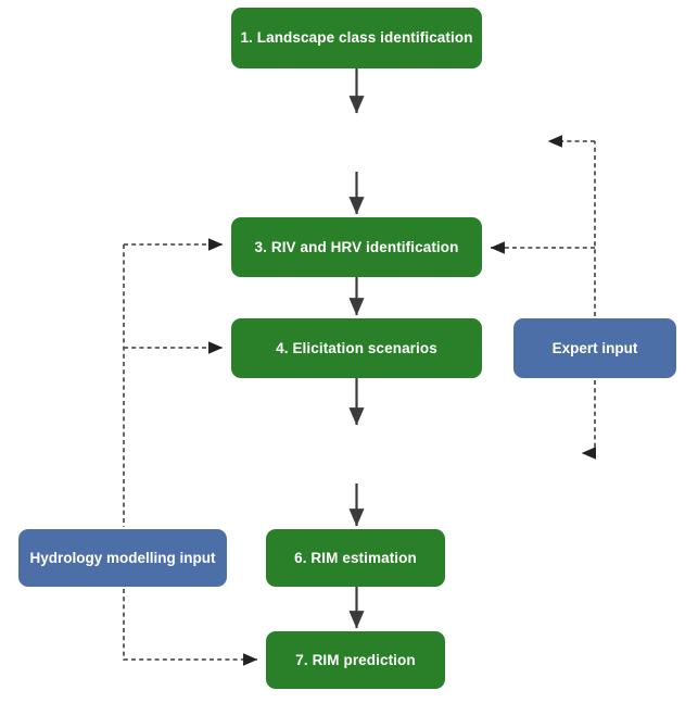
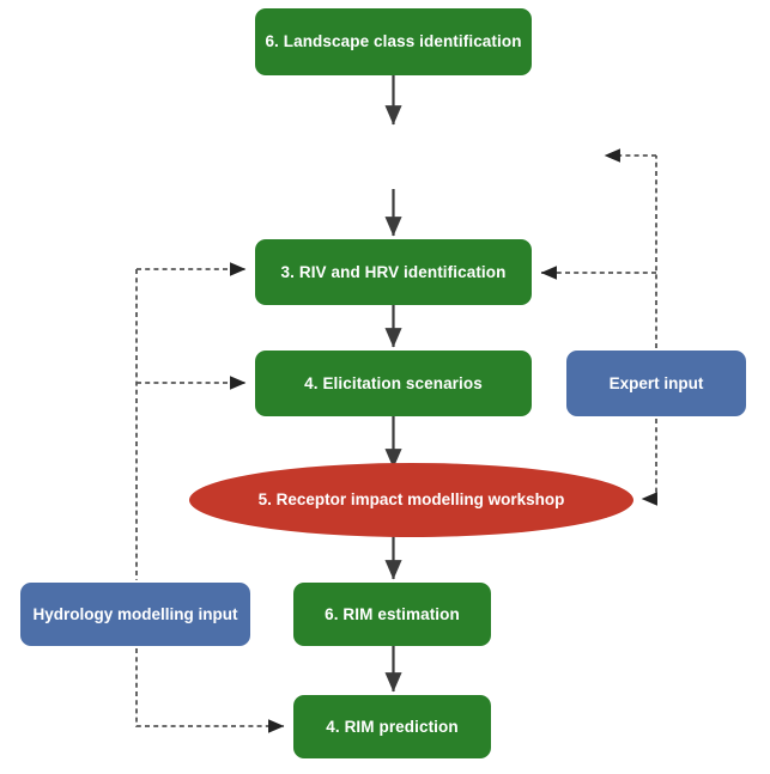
- 1. Landscape class identification
+ 6. Landscape class identification
  3. RIV and HRV identification
  4. Elicitation scenarios
+ 5. Receptor impact modelling workshop
  6. RIM estimation
- 7. RIM prediction
+ 4. RIM prediction
  Expert input
  Hydrology modelling input
